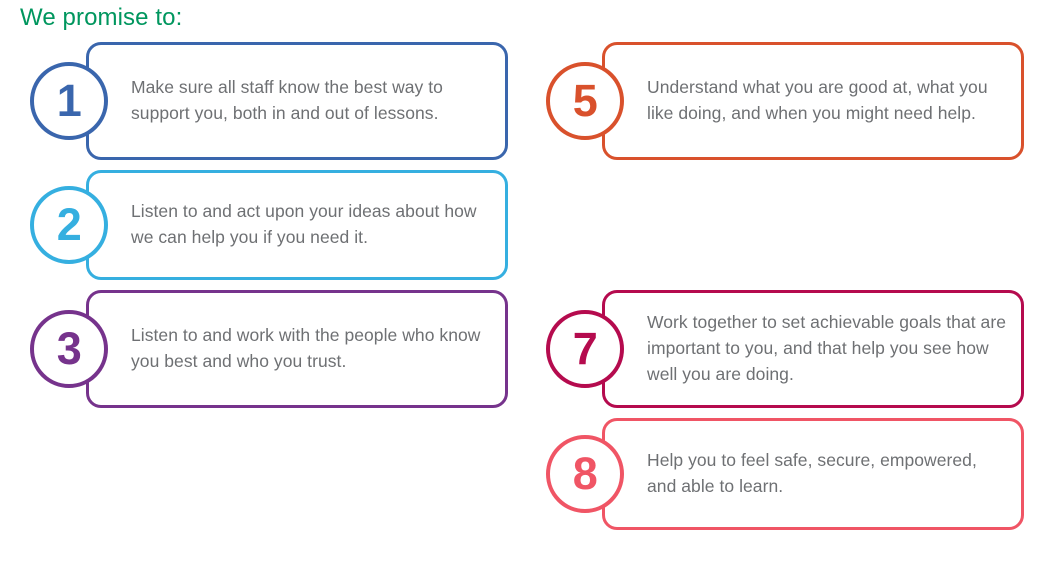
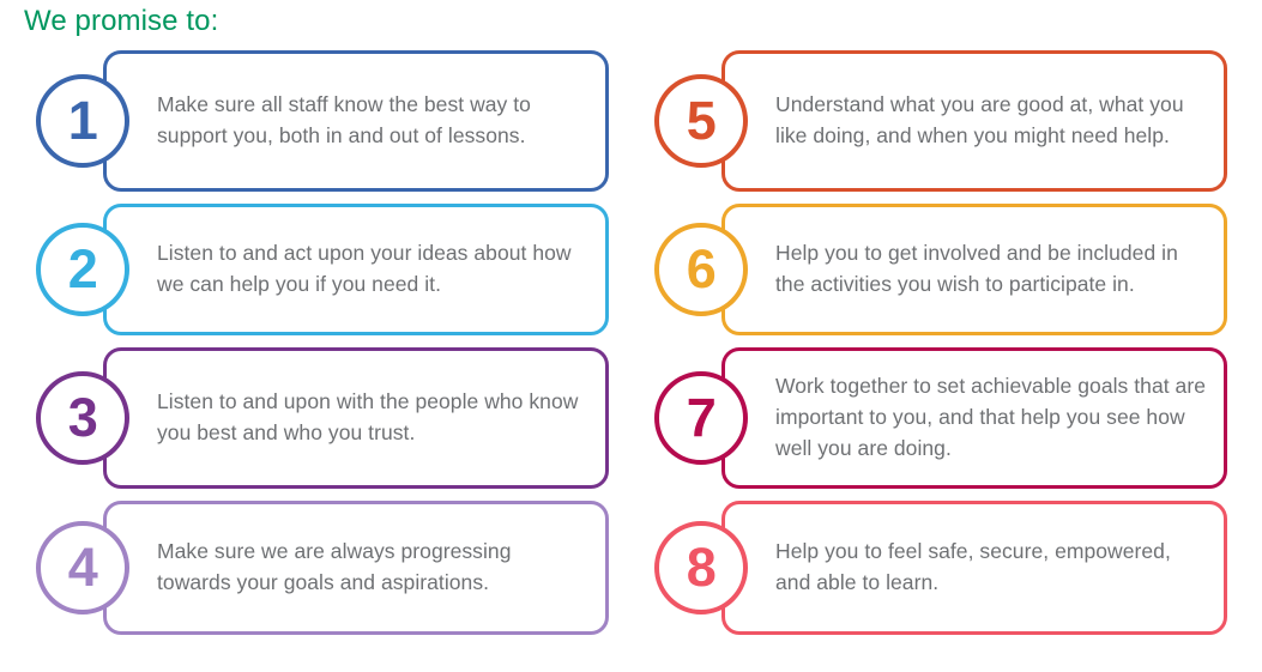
  We promise to:
  1
  Make sure all staff know the best way to support you, both in and out of lessons.
  2
  Listen to and act upon your ideas about how we can help you if you need it.
  3
- Listen to and work with the people who know you best and who you trust.
+ Listen to and upon with the people who know you best and who you trust.
+ 4
+ Make sure we are always progressing towards your goals and aspirations.
  5
  Understand what you are good at, what you like doing, and when you might need help.
+ 6
+ Help you to get involved and be included in the activities you wish to participate in.
  7
  Work together to set achievable goals that are important to you, and that help you see how well you are doing.
  8
  Help you to feel safe, secure, empowered, and able to learn.
